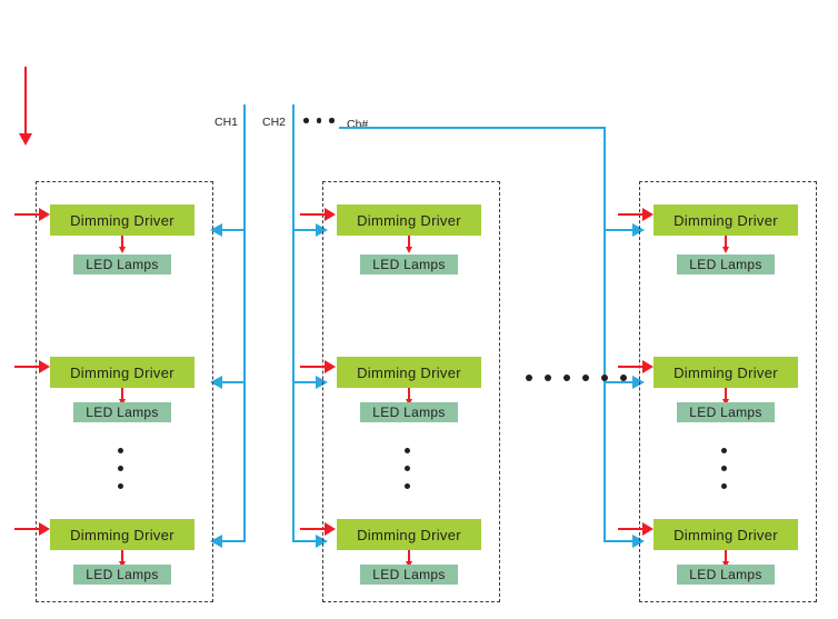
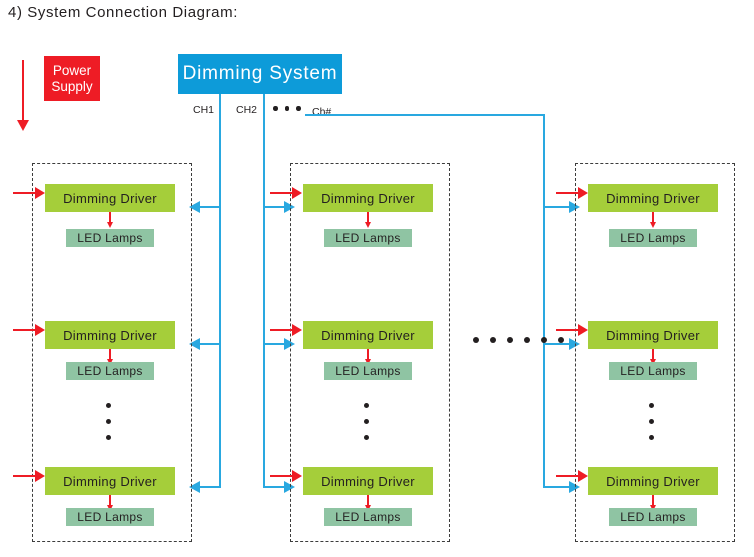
+ 4) System Connection Diagram:
+ Power
+ Supply
+ Dimming System
  CH1
  CH2
  Ch#
  Dimming Driver
  LED Lamps
  Dimming Driver
  LED Lamps
  Dimming Driver
  LED Lamps
  Dimming Driver
  LED Lamps
  Dimming Driver
  LED Lamps
  Dimming Driver
  LED Lamps
  Dimming Driver
  LED Lamps
  Dimming Driver
  LED Lamps
  Dimming Driver
  LED Lamps
